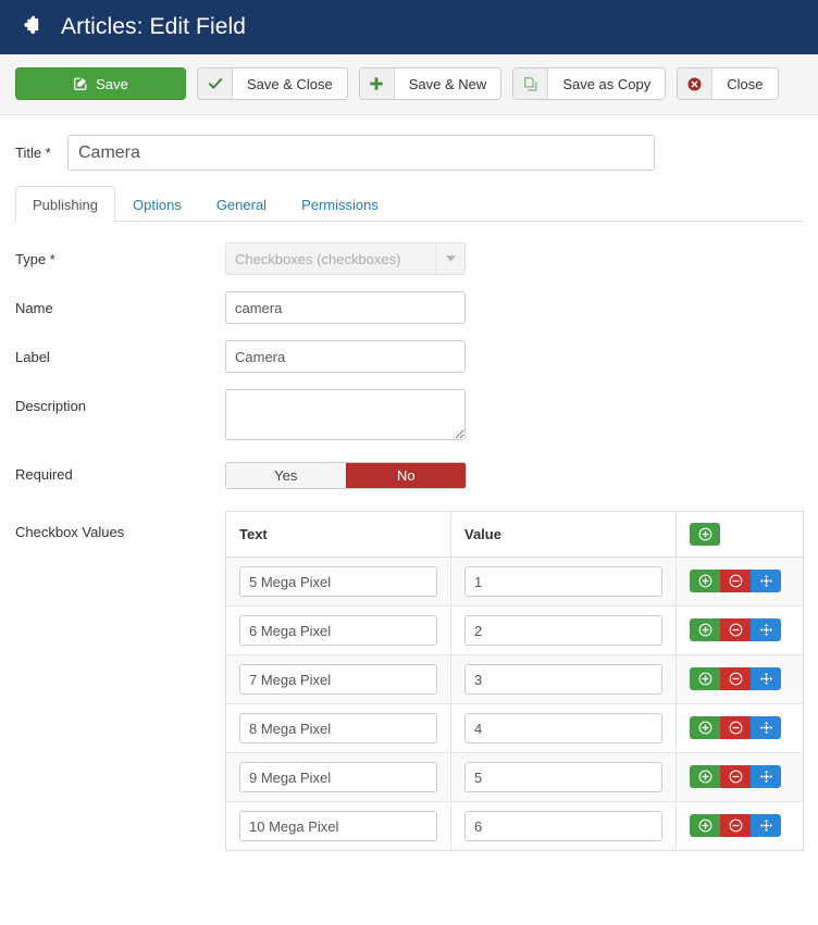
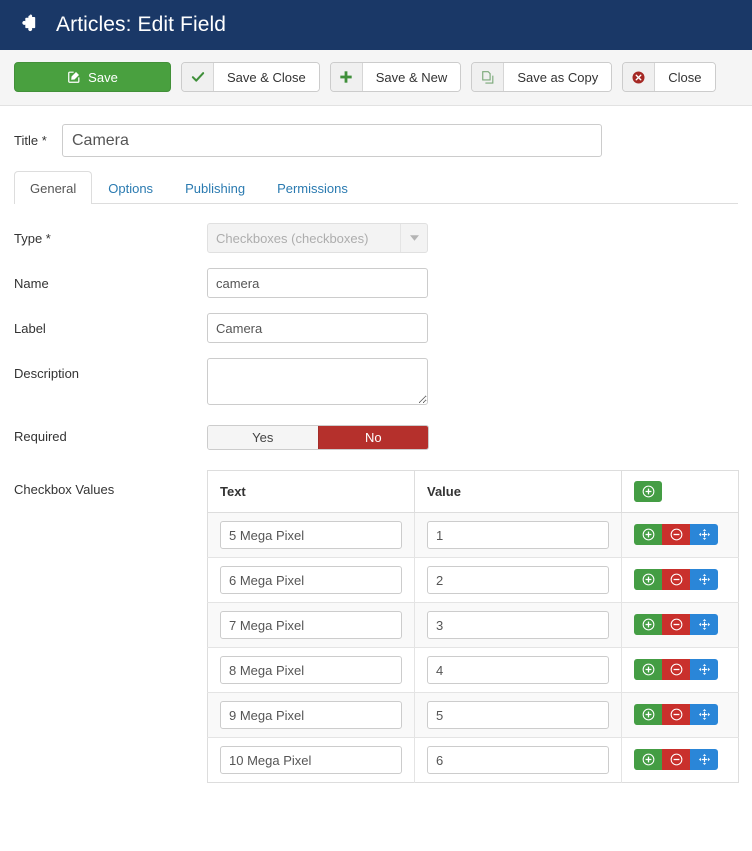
  Articles: Edit Field
  Save
  Save & Close
  Save & New
  Save as Copy
  Close
  Title *
  Camera
- Publishing
+ General
  Options
- General
+ Publishing
  Permissions
  Type *
  Checkboxes (checkboxes)
  Name
  camera
  Label
  Camera
  Description
  Required
  Yes
  No
  Checkbox Values
  Text	Value
  5 Mega Pixel	1
  6 Mega Pixel	2
  7 Mega Pixel	3
  8 Mega Pixel	4
  9 Mega Pixel	5
  10 Mega Pixel	6
